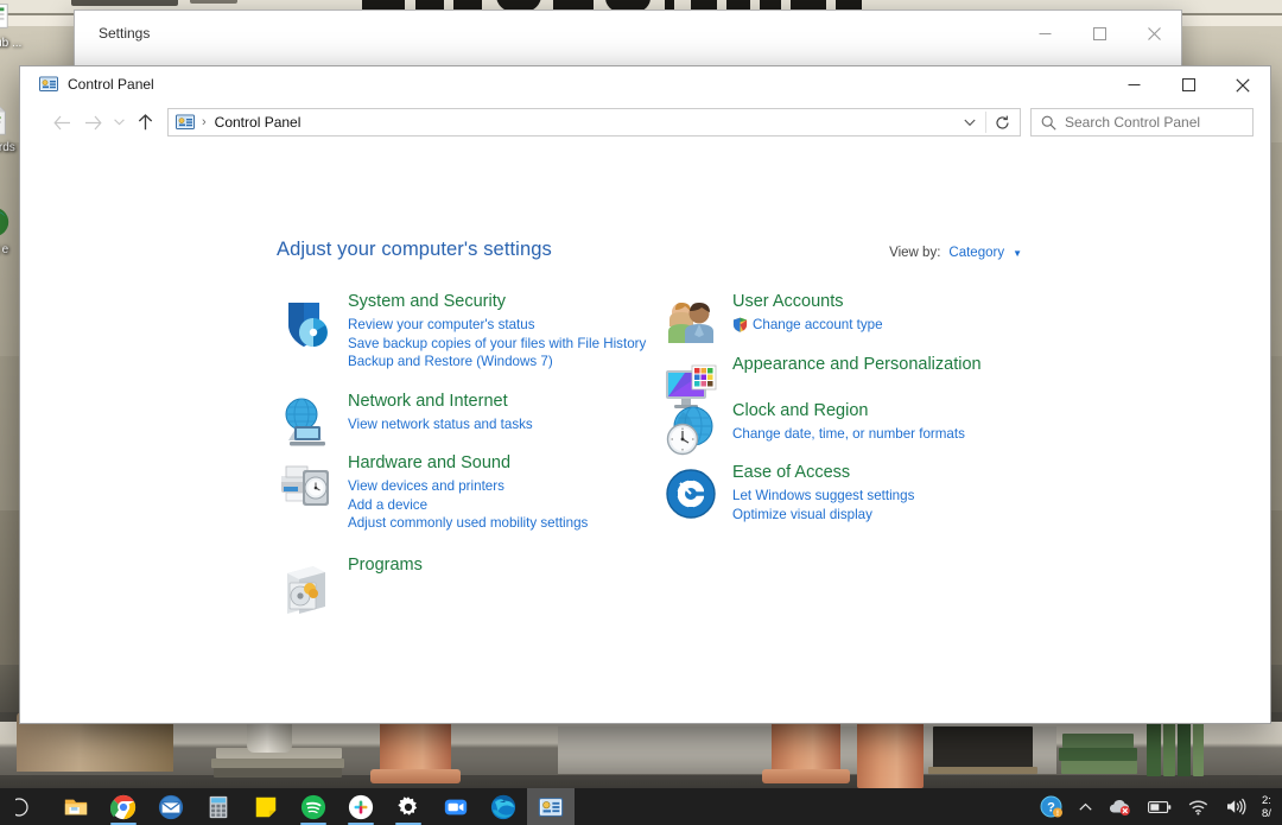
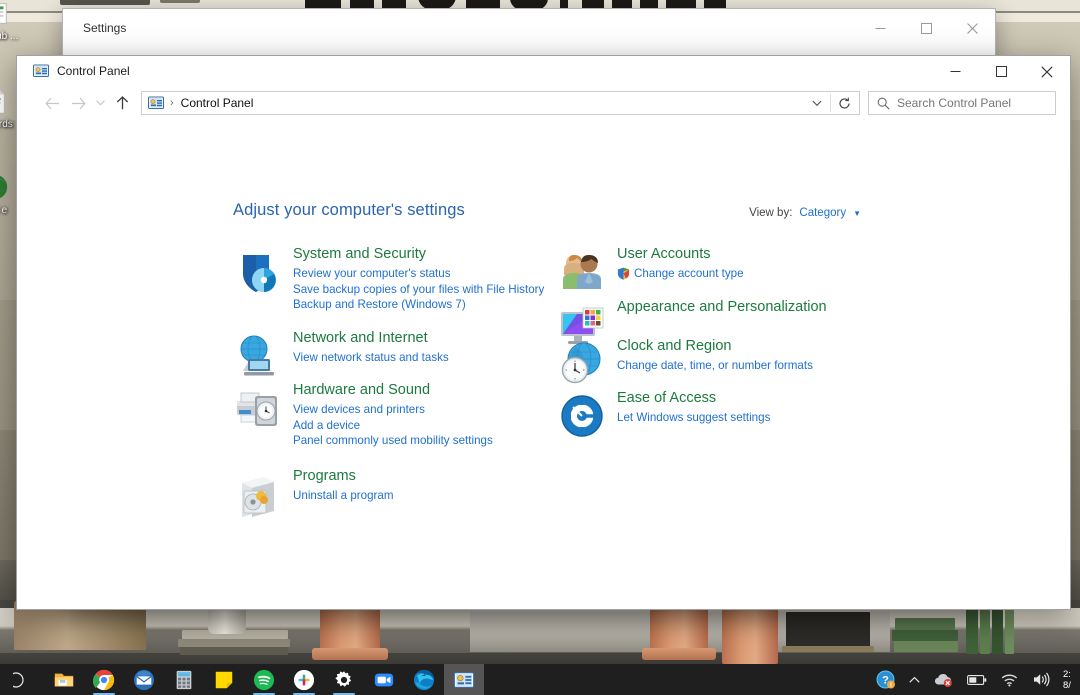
  Settings
  Control Panel
  ›
  Control Panel
  Search Control Panel
  Adjust your computer's settings
  View by:
  Category
  ▼
  System and Security
  Review your computer's status
  Save backup copies of your files with File History
  Backup and Restore (Windows 7)
  Network and Internet
  View network status and tasks
  Hardware and Sound
  View devices and printers
  Add a device
- Adjust commonly used mobility settings
+ Panel commonly used mobility settings
  Programs
+ Uninstall a program
  User Accounts
  Change account type
  Appearance and Personalization
  Clock and Region
  Change date, time, or number formats
  Ease of Access
  Let Windows suggest settings
- Optimize visual display
  ?
  2:
  8/
